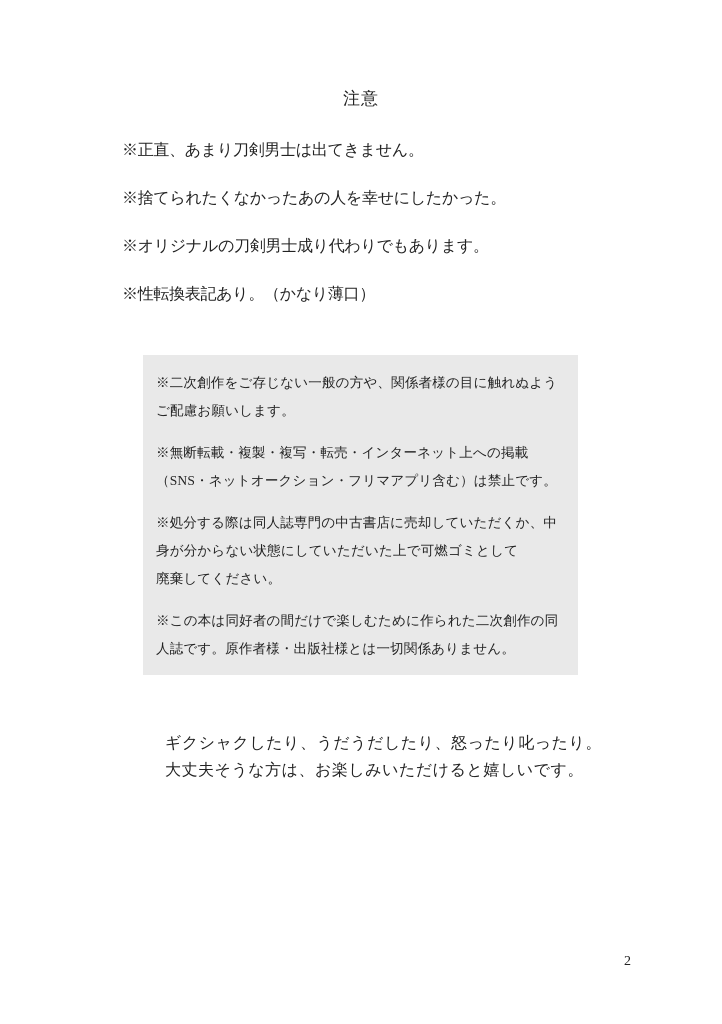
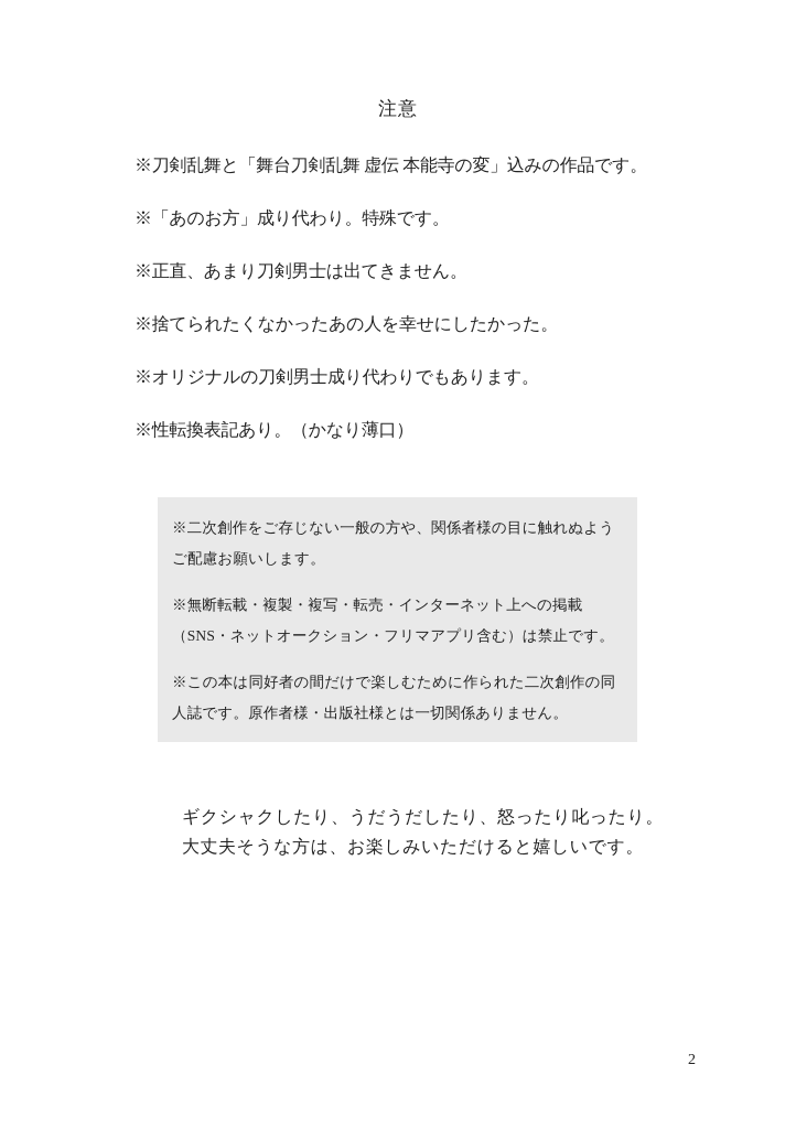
  注意
+ ※刀剣乱舞と「舞台刀剣乱舞 虚伝 本能寺の変」込みの作品です。
+ ※「あのお方」成り代わり。特殊です。
  ※正直、あまり刀剣男士は出てきません。
  ※捨てられたくなかったあの人を幸せにしたかった。
  ※オリジナルの刀剣男士成り代わりでもあります。
  ※性転換表記あり。（かなり薄口）
  ※二次創作をご存じない一般の方や、関係者様の目に触れぬようご配慮お願いします。
  ※無断転載・複製・複写・転売・インターネット上への掲載（SNS・ネットオークション・フリマアプリ含む）は禁止です。
- ※処分する際は同人誌専門の中古書店に売却していただくか、中身が分からない状態にしていただいた上で可燃ゴミとして
- 廃棄してください。
  ※この本は同好者の間だけで楽しむために作られた二次創作の同人誌です。原作者様・出版社様とは一切関係ありません。
  ギクシャクしたり、うだうだしたり、怒ったり叱ったり。
  大丈夫そうな方は、お楽しみいただけると嬉しいです。
  2
